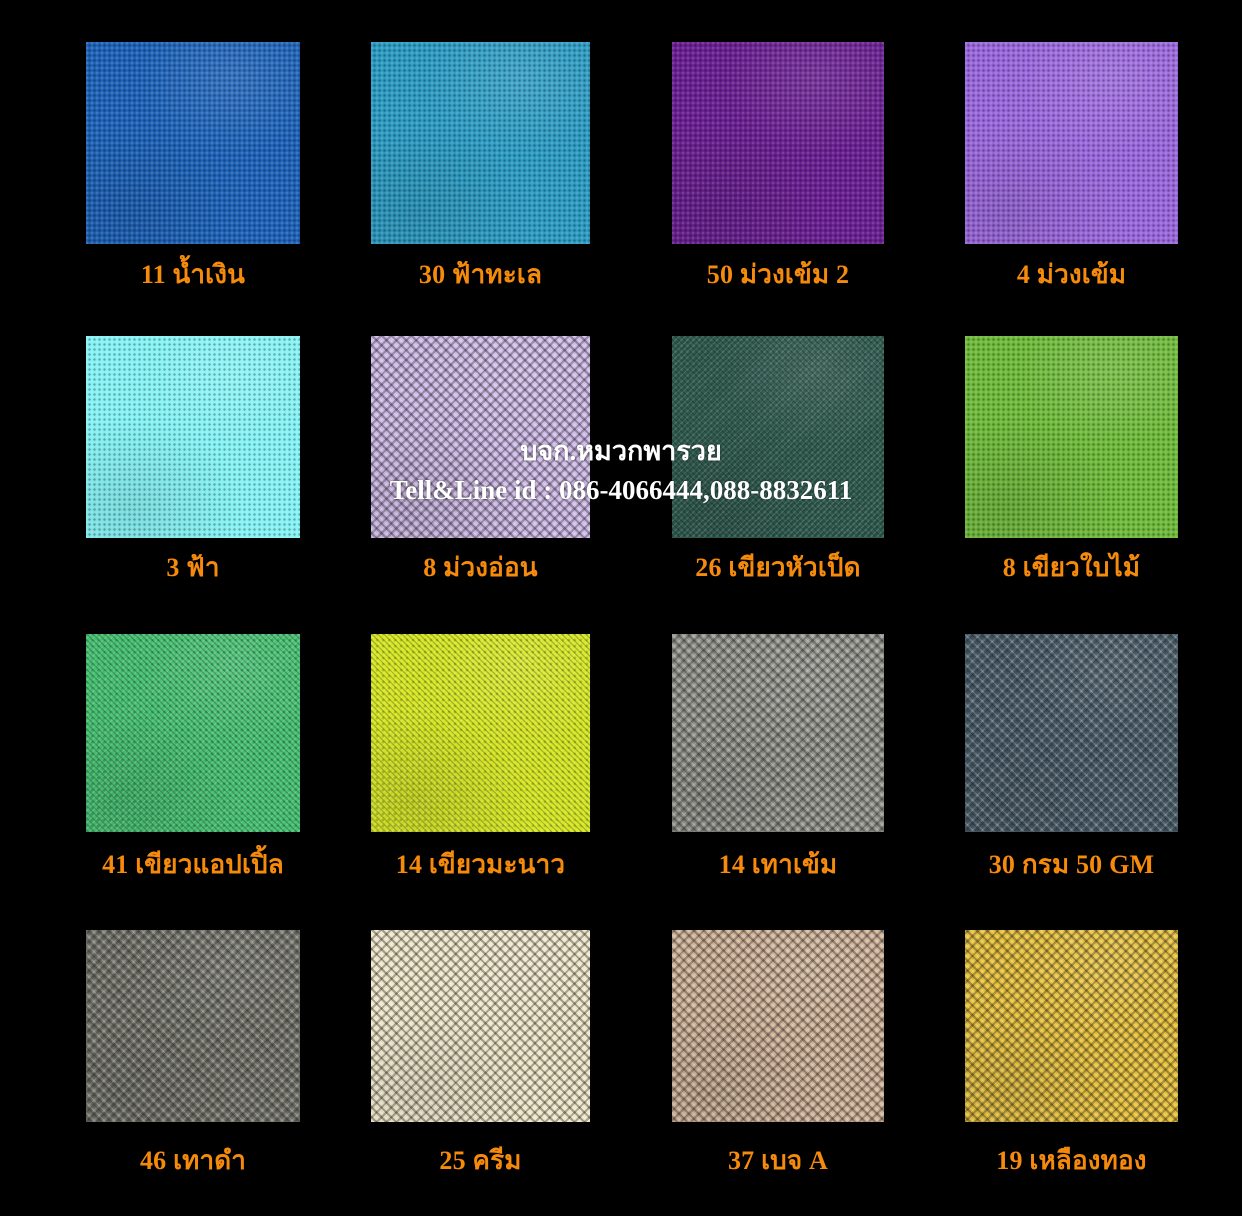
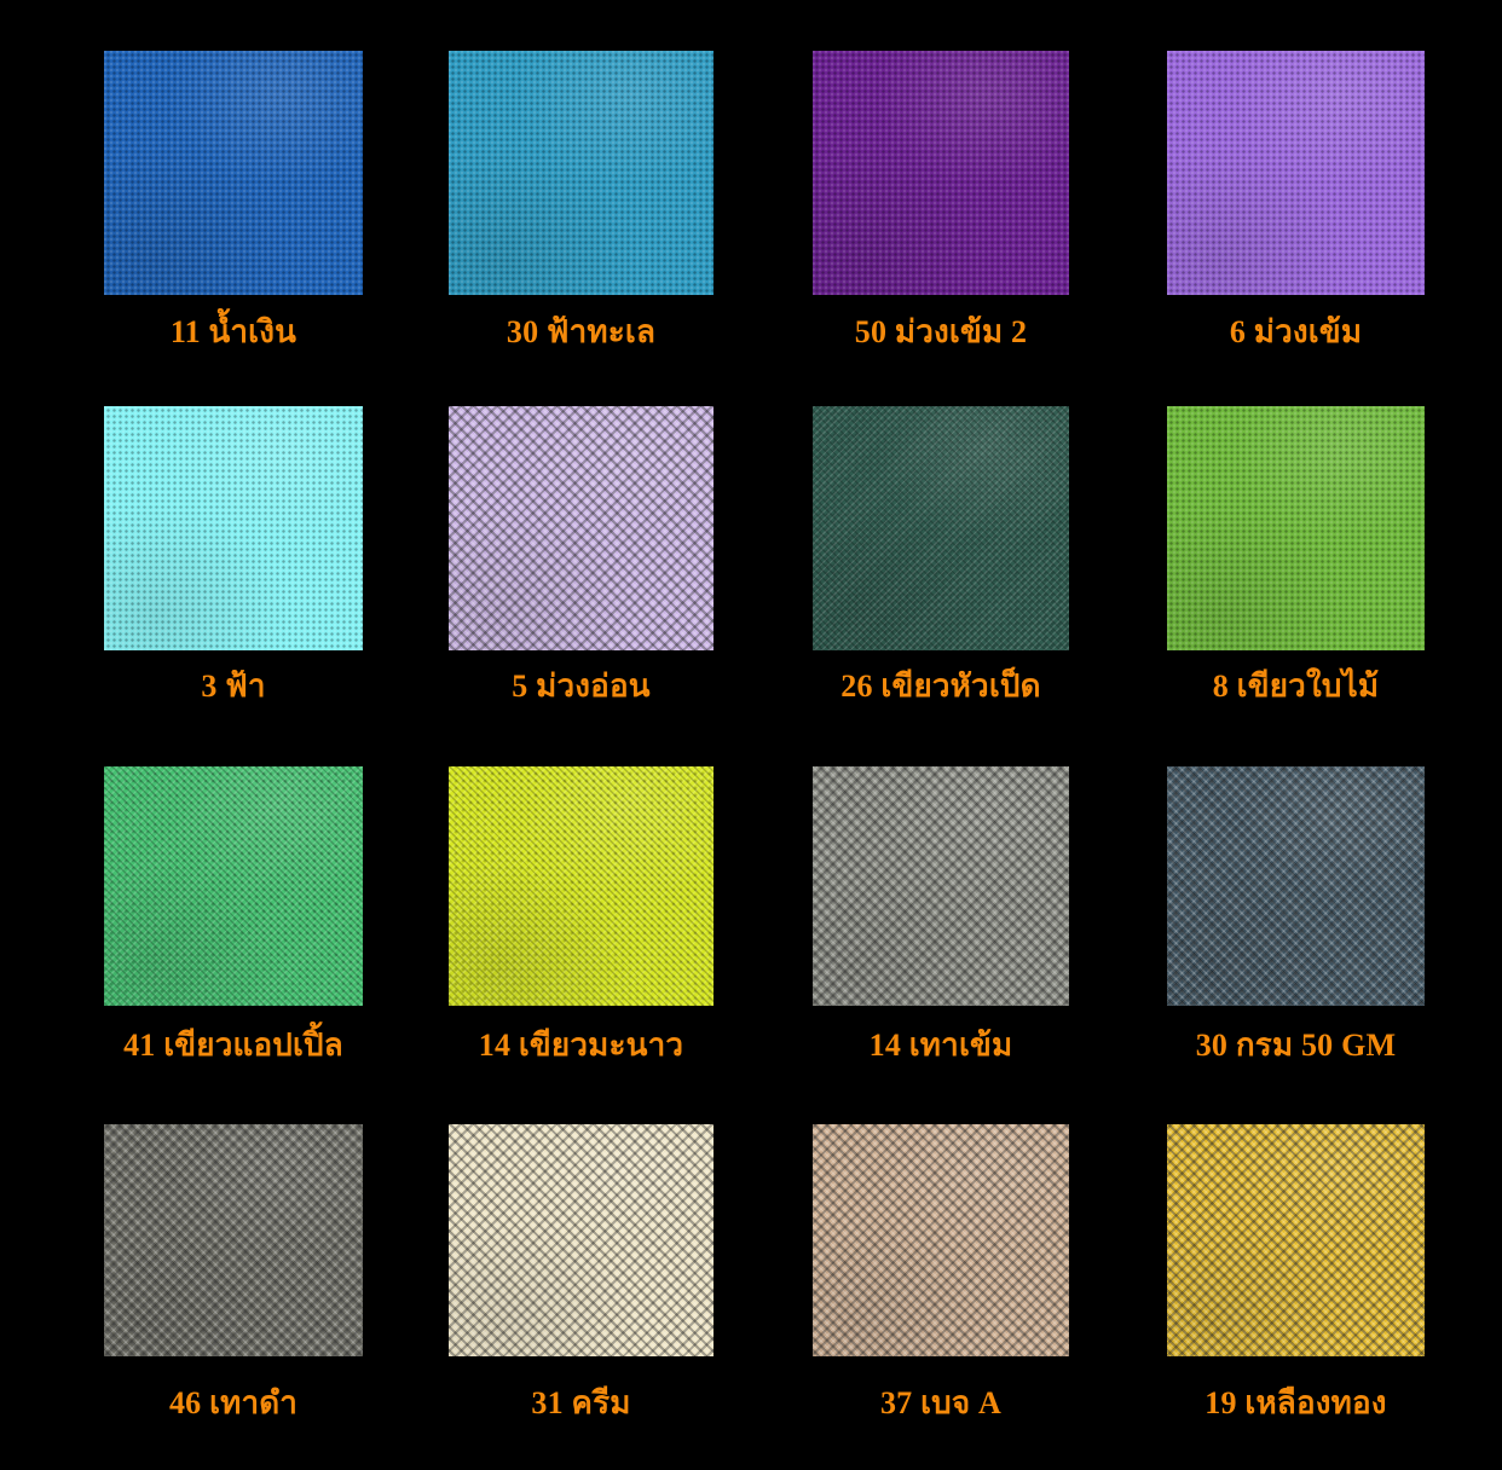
  11 น้ำเงิน
  30 ฟ้าทะเล
  50 ม่วงเข้ม 2
- 4 ม่วงเข้ม
+ 6 ม่วงเข้ม
  3 ฟ้า
- 8 ม่วงอ่อน
+ 5 ม่วงอ่อน
  26 เขียวหัวเป็ด
  8 เขียวใบไม้
  41 เขียวแอปเปิ้ล
  14 เขียวมะนาว
  14 เทาเข้ม
  30 กรม 50 GM
  46 เทาดำ
- 25 ครีม
+ 31 ครีม
  37 เบจ A
  19 เหลืองทอง
- บจก.หมวกพารวย
- Tell&Line id : 086-4066444,088-8832611
